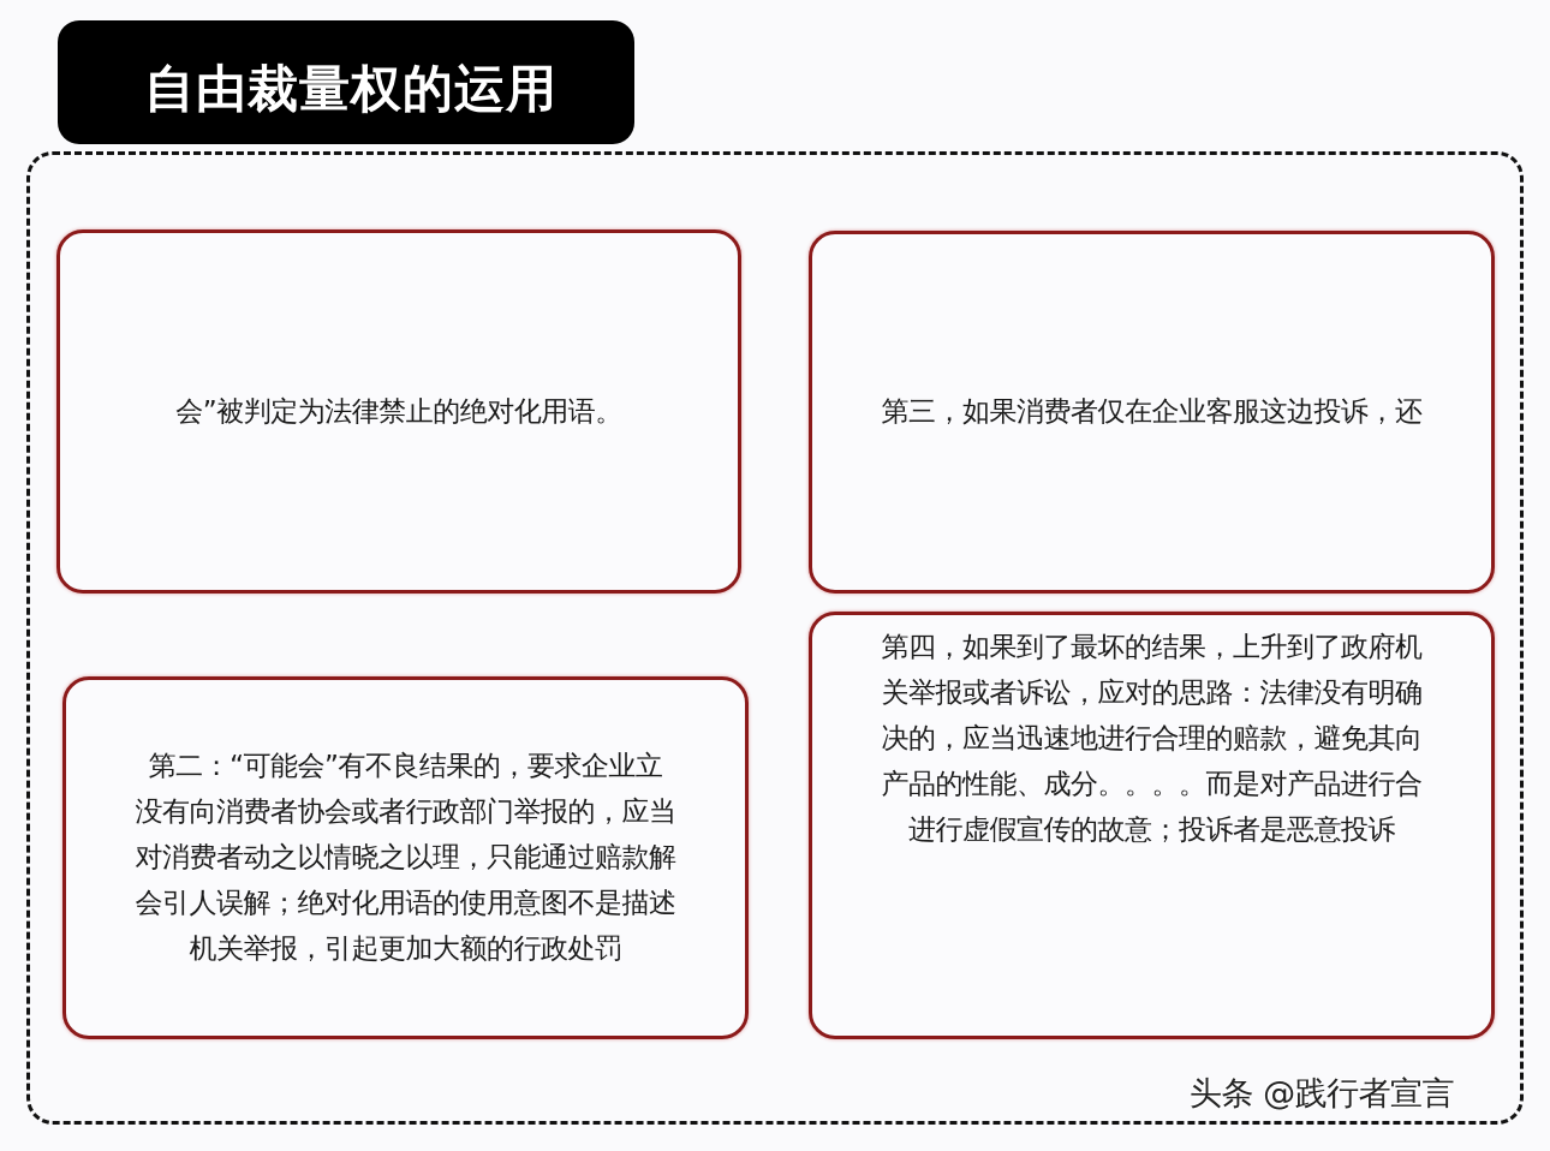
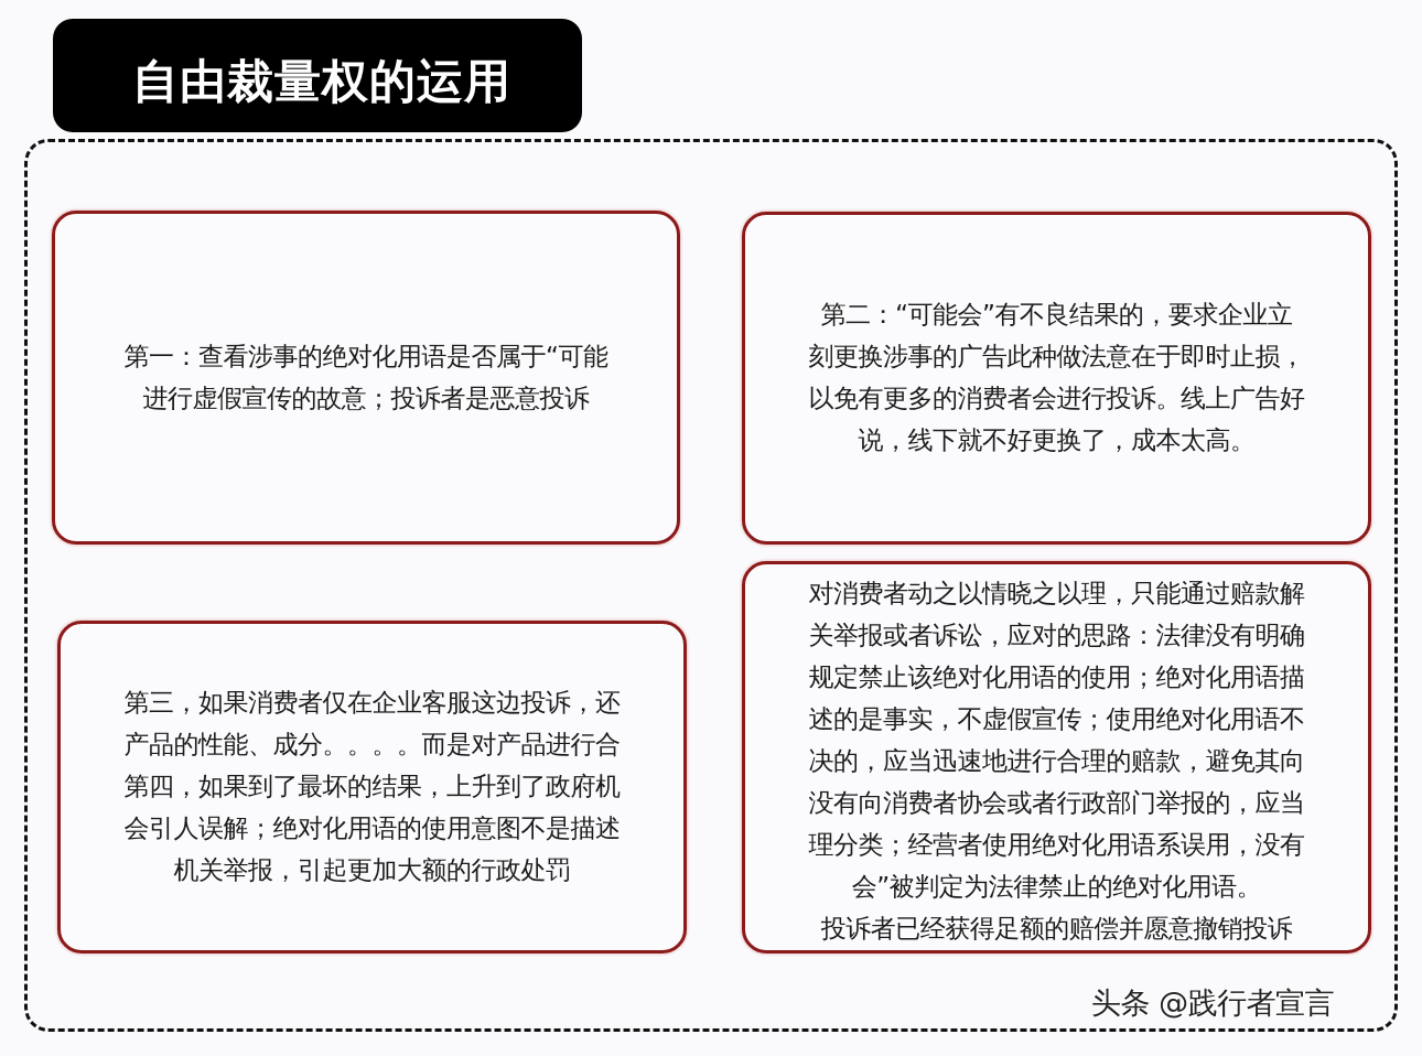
  自由裁量权的运用
+ 第一：查看涉事的绝对化用语是否属于“可能
- 会”被判定为法律禁止的绝对化用语。
+ 进行虚假宣传的故意；投诉者是恶意投诉
- 第三，如果消费者仅在企业客服这边投诉，还
+ 第二：“可能会”有不良结果的，要求企业立
+ 刻更换涉事的广告此种做法意在于即时止损，
+ 以免有更多的消费者会进行投诉。线上广告好
+ 说，线下就不好更换了，成本太高。
- 第二：“可能会”有不良结果的，要求企业立
+ 第三，如果消费者仅在企业客服这边投诉，还
- 没有向消费者协会或者行政部门举报的，应当
+ 产品的性能、成分。。。。而是对产品进行合
- 对消费者动之以情晓之以理，只能通过赔款解
+ 第四，如果到了最坏的结果，上升到了政府机
  会引人误解；绝对化用语的使用意图不是描述
  机关举报，引起更加大额的行政处罚
- 第四，如果到了最坏的结果，上升到了政府机
+ 对消费者动之以情晓之以理，只能通过赔款解
  关举报或者诉讼，应对的思路：法律没有明确
+ 规定禁止该绝对化用语的使用；绝对化用语描
+ 述的是事实，不虚假宣传；使用绝对化用语不
  决的，应当迅速地进行合理的赔款，避免其向
- 产品的性能、成分。。。。而是对产品进行合
+ 没有向消费者协会或者行政部门举报的，应当
+ 理分类；经营者使用绝对化用语系误用，没有
- 进行虚假宣传的故意；投诉者是恶意投诉
+ 会”被判定为法律禁止的绝对化用语。
+ 投诉者已经获得足额的赔偿并愿意撤销投诉
  头条 @践行者宣言
